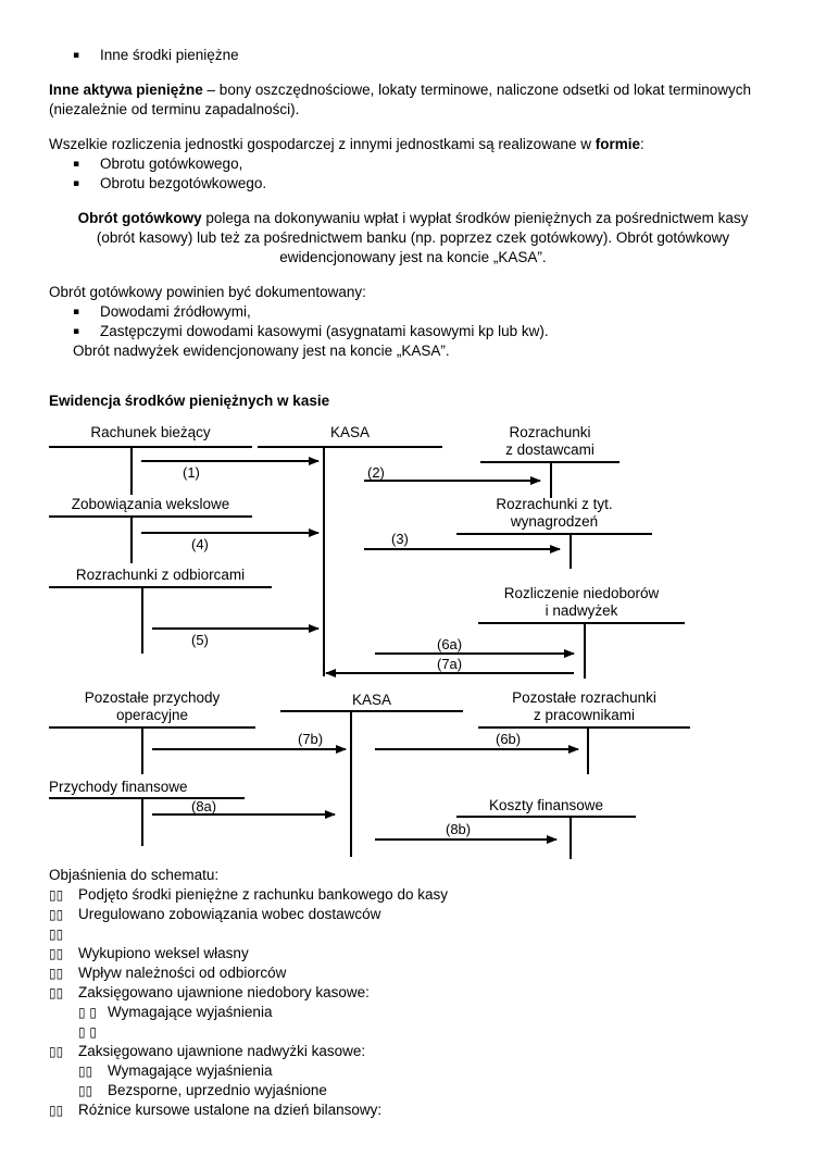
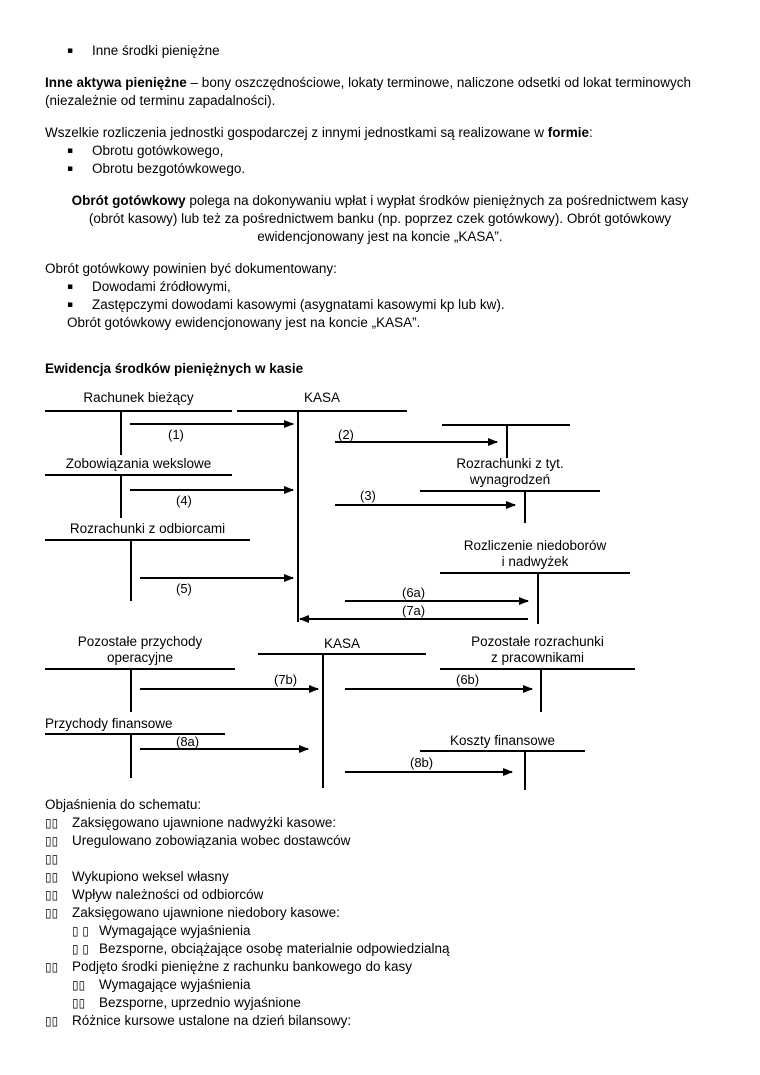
  ▪
  Inne środki pieniężne
  Inne aktywa pieniężne – bony oszczędnościowe, lokaty terminowe, naliczone odsetki od lokat terminowych (niezależnie od terminu zapadalności).
  Wszelkie rozliczenia jednostki gospodarczej z innymi jednostkami są realizowane w formie:
  ▪
  Obrotu gotówkowego,
  ▪
  Obrotu bezgotówkowego.
  Obrót gotówkowy polega na dokonywaniu wpłat i wypłat środków pieniężnych za pośrednictwem kasy (obrót kasowy) lub też za pośrednictwem banku (np. poprzez czek gotówkowy). Obrót gotówkowy ewidencjonowany jest na koncie „KASA”.
  Obrót gotówkowy powinien być dokumentowany:
  ▪
  Dowodami źródłowymi,
  ▪
  Zastępczymi dowodami kasowymi (asygnatami kasowymi kp lub kw).
- Obrót nadwyżek ewidencjonowany jest na koncie „KASA”.
+ Obrót gotówkowy ewidencjonowany jest na koncie „KASA”.
  Ewidencja środków pieniężnych w kasie
  Rachunek bieżący
  KASA
- Rozrachunki
- z dostawcami
  (1)
  (2)
  Zobowiązania wekslowe
  Rozrachunki z tyt.
  wynagrodzeń
  (4)
  (3)
  Rozrachunki z odbiorcami
  Rozliczenie niedoborów
  i nadwyżek
  (5)
  (6a)
  (7a)
  Pozostałe przychody
  operacyjne
  KASA
  Pozostałe rozrachunki
  z pracownikami
  (7b)
  (6b)
  Przychody finansowe
  (8a)
  Koszty finansowe
  (8b)
  Objaśnienia do schematu:
  ▯▯
- Podjęto środki pieniężne z rachunku bankowego do kasy
+ Zaksięgowano ujawnione nadwyżki kasowe:
  ▯▯
  Uregulowano zobowiązania wobec dostawców
  ▯▯
  ▯▯
  Wykupiono weksel własny
  ▯▯
  Wpływ należności od odbiorców
  ▯▯
  Zaksięgowano ujawnione niedobory kasowe:
  ▯ ▯
  Wymagające wyjaśnienia
  ▯ ▯
+ Bezsporne, obciążające osobę materialnie odpowiedzialną
  ▯▯
- Zaksięgowano ujawnione nadwyżki kasowe:
+ Podjęto środki pieniężne z rachunku bankowego do kasy
  ▯▯
  Wymagające wyjaśnienia
  ▯▯
  Bezsporne, uprzednio wyjaśnione
  ▯▯
  Różnice kursowe ustalone na dzień bilansowy:
